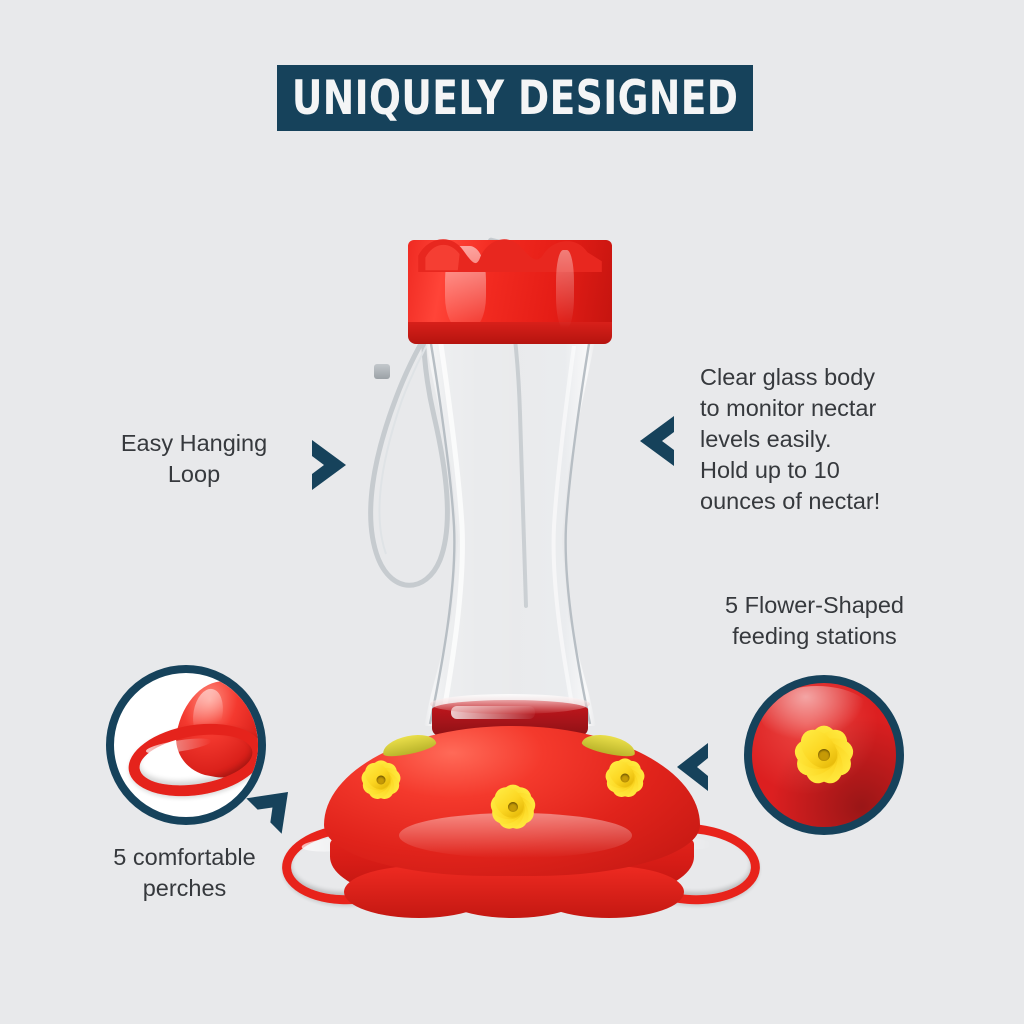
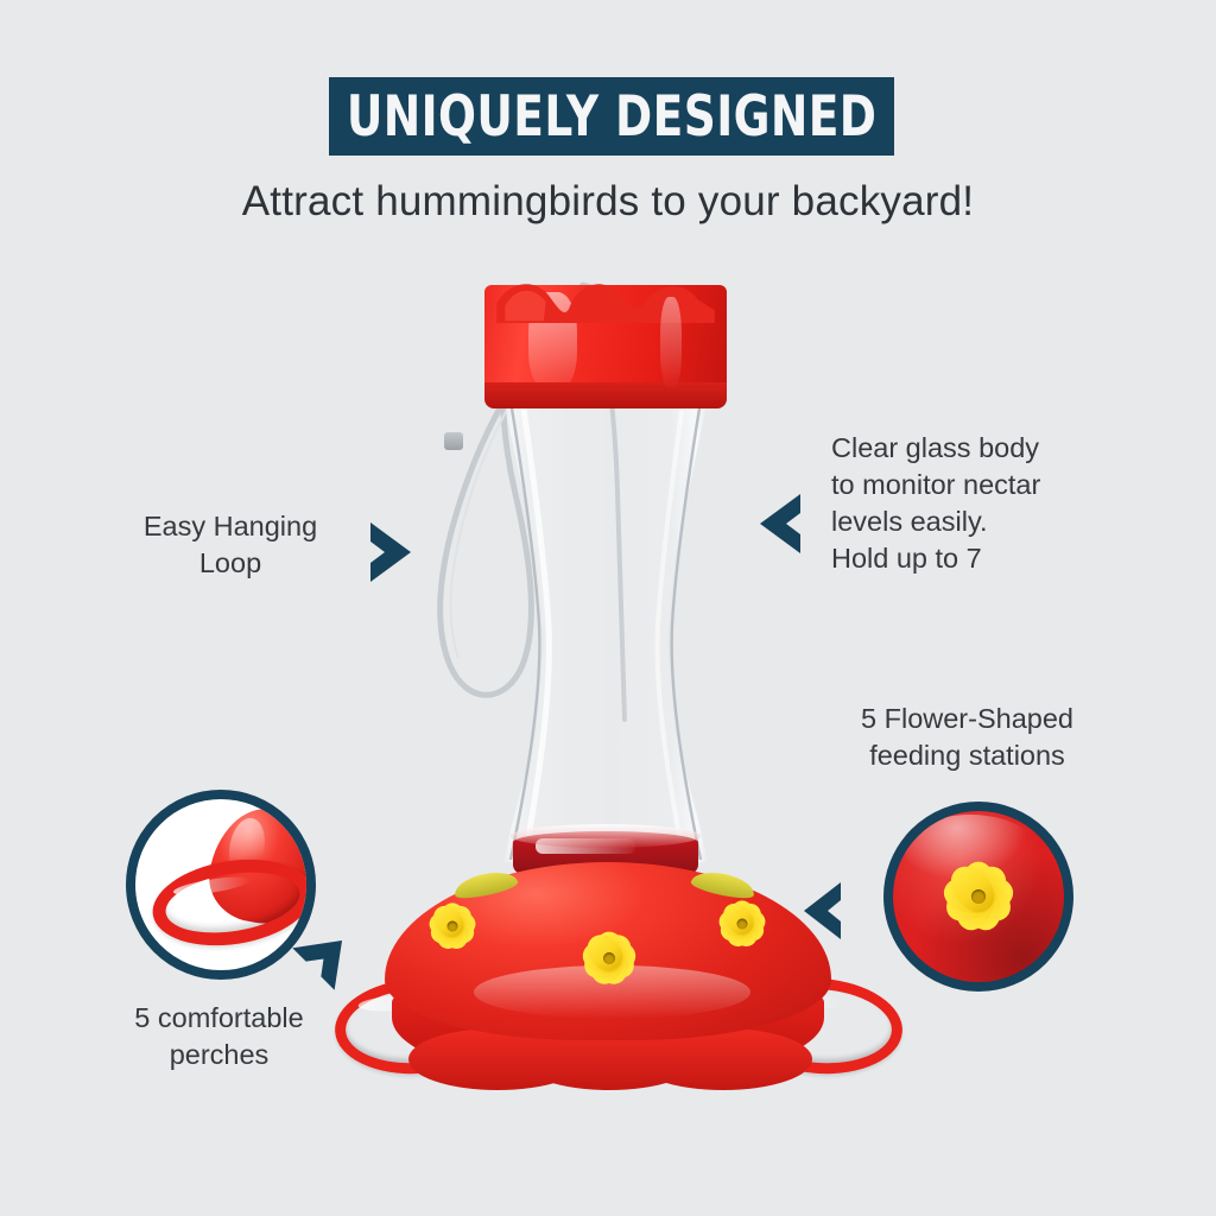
  UNIQUELY DESIGNED
+ Attract hummingbirds to your backyard!
  Easy Hanging
  Loop
  Clear glass body
  to monitor nectar
  levels easily.
- Hold up to 10
+ Hold up to 7
- ounces of nectar!
  5 Flower-Shaped
  feeding stations
  5 comfortable
  perches
